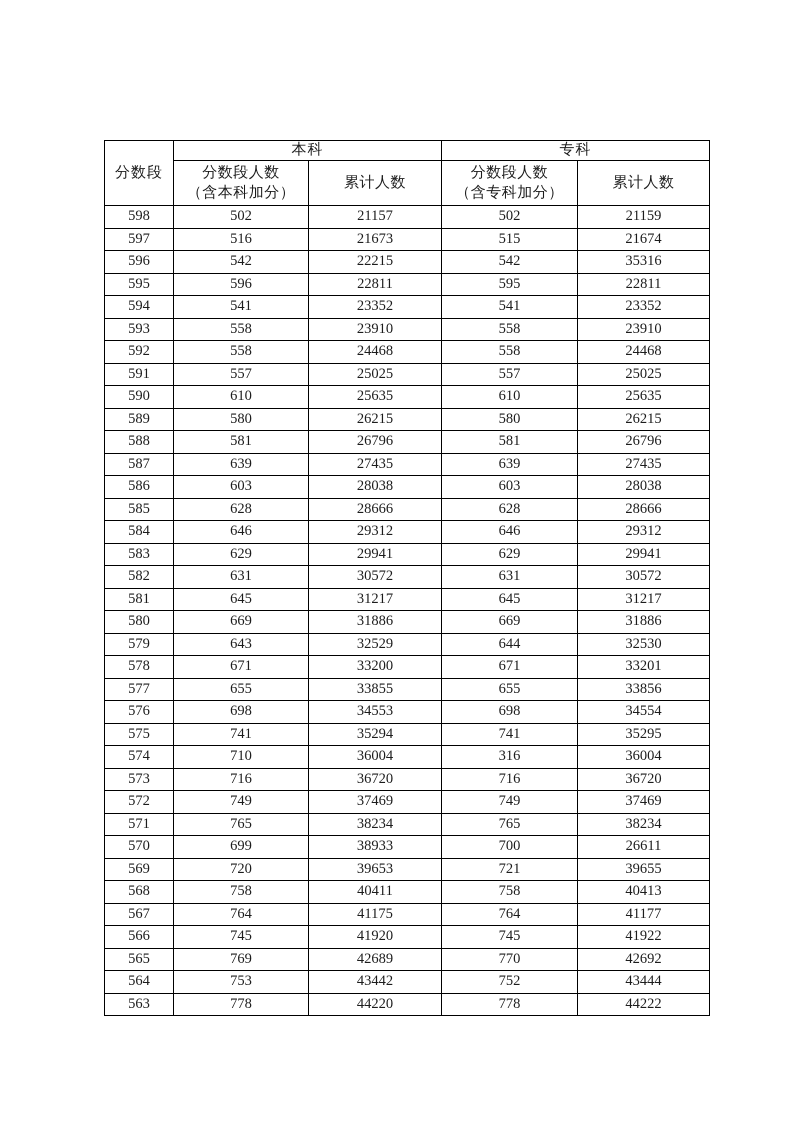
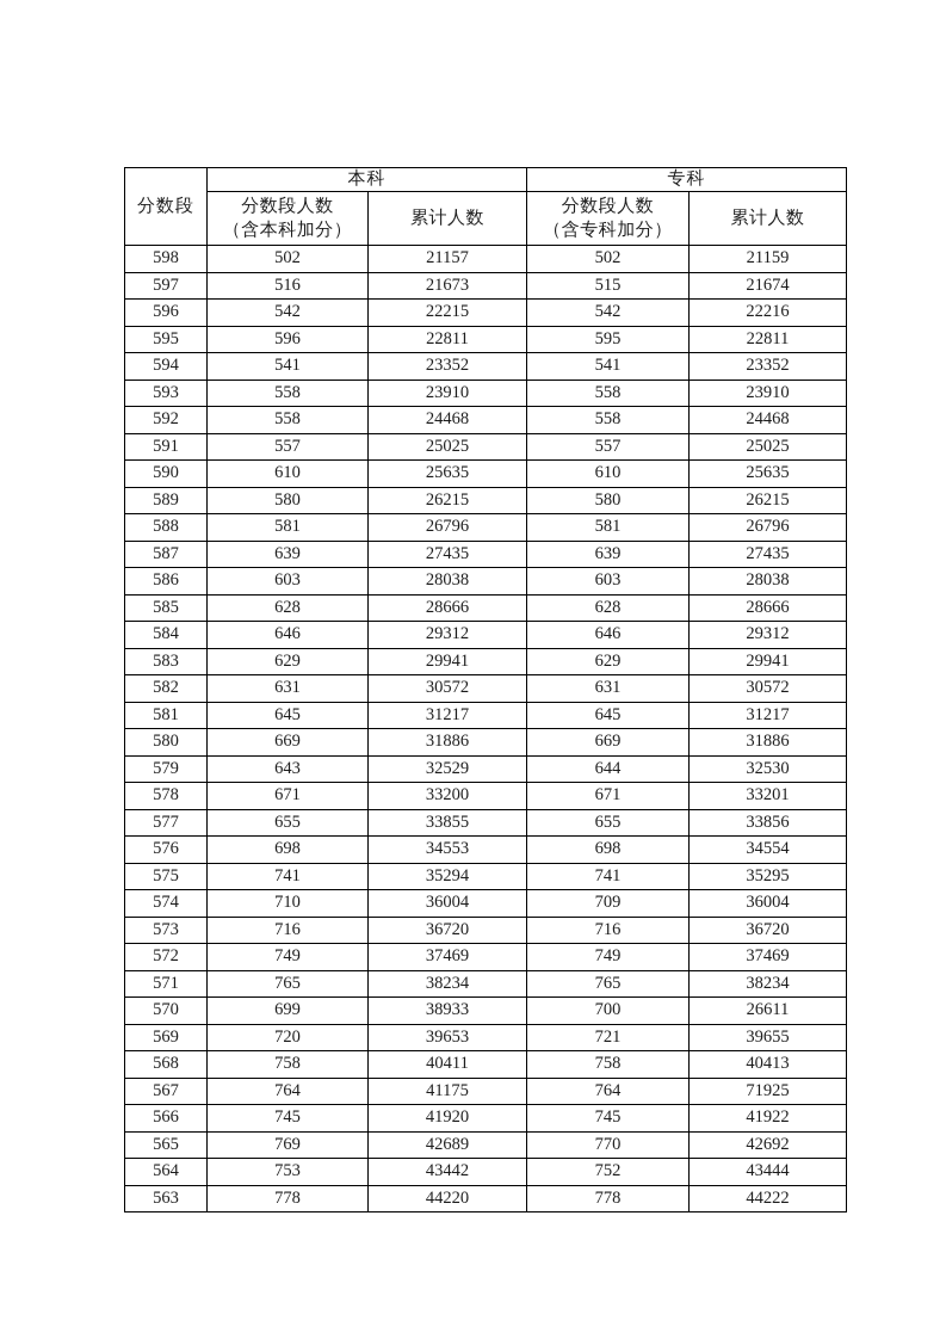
  分数段	本科	专科
  分数段人数 （含本科加分）	累计人数	分数段人数 （含专科加分）	累计人数
  598	502	21157	502	21159
  597	516	21673	515	21674
- 596	542	22215	542	35316
+ 596	542	22215	542	22216
  595	596	22811	595	22811
  594	541	23352	541	23352
  593	558	23910	558	23910
  592	558	24468	558	24468
  591	557	25025	557	25025
  590	610	25635	610	25635
  589	580	26215	580	26215
  588	581	26796	581	26796
  587	639	27435	639	27435
  586	603	28038	603	28038
  585	628	28666	628	28666
  584	646	29312	646	29312
  583	629	29941	629	29941
  582	631	30572	631	30572
  581	645	31217	645	31217
  580	669	31886	669	31886
  579	643	32529	644	32530
  578	671	33200	671	33201
  577	655	33855	655	33856
  576	698	34553	698	34554
  575	741	35294	741	35295
- 574	710	36004	316	36004
+ 574	710	36004	709	36004
  573	716	36720	716	36720
  572	749	37469	749	37469
  571	765	38234	765	38234
  570	699	38933	700	26611
  569	720	39653	721	39655
  568	758	40411	758	40413
- 567	764	41175	764	41177
+ 567	764	41175	764	71925
  566	745	41920	745	41922
  565	769	42689	770	42692
  564	753	43442	752	43444
  563	778	44220	778	44222
